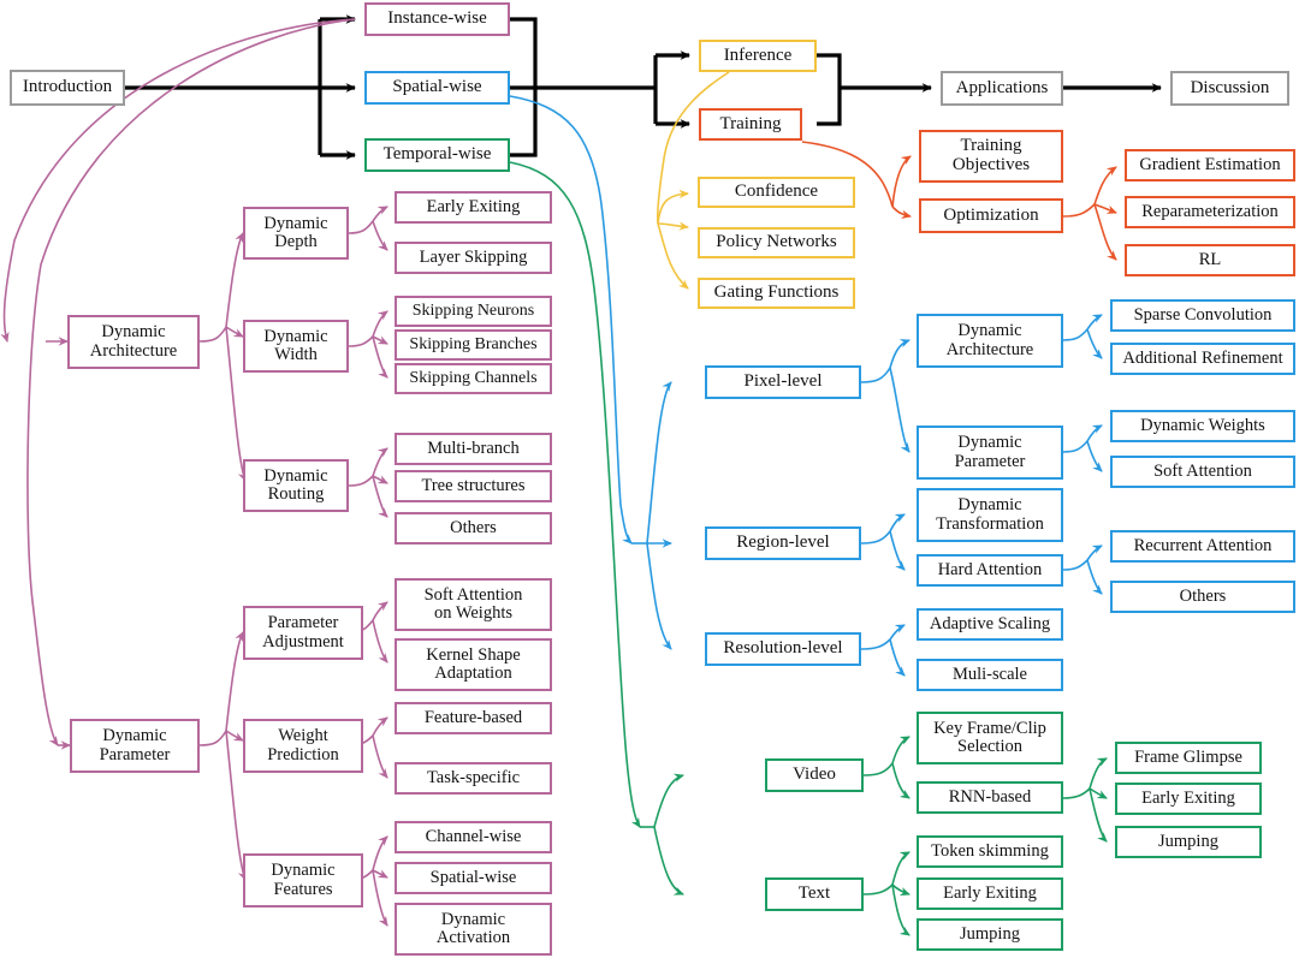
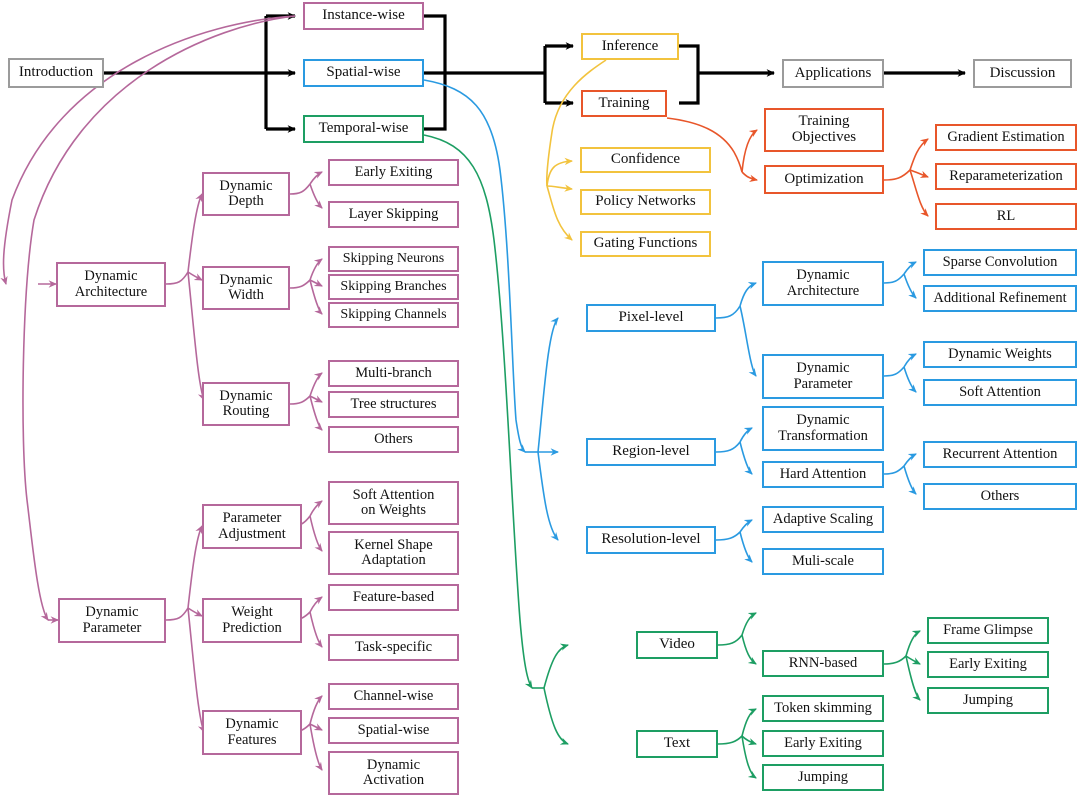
  Introduction
  Instance-wise
  Spatial-wise
  Temporal-wise
  Inference
  Training
  Applications
  Discussion
  Confidence
  Policy Networks
  Gating Functions
  Training
  Objectives
  Optimization
  Gradient Estimation
  Reparameterization
  RL
  Dynamic
  Architecture
  Dynamic
  Depth
  Dynamic
  Width
  Dynamic
  Routing
  Early Exiting
  Layer Skipping
  Skipping Neurons
  Skipping Branches
  Skipping Channels
  Multi-branch
  Tree structures
  Others
  Dynamic
  Parameter
  Parameter
  Adjustment
  Weight
  Prediction
  Dynamic
  Features
  Soft Attention
  on Weights
  Kernel Shape
  Adaptation
  Feature-based
  Task-specific
  Channel-wise
  Spatial-wise
  Dynamic
  Activation
  Pixel-level
  Region-level
  Resolution-level
  Dynamic
  Architecture
  Dynamic
  Parameter
  Dynamic
  Transformation
  Hard Attention
  Adaptive Scaling
  Muli-scale
  Sparse Convolution
  Additional Refinement
  Dynamic Weights
  Soft Attention
  Recurrent Attention
  Others
  Video
  Text
- Key Frame/Clip
- Selection
  RNN-based
  Token skimming
  Early Exiting
  Jumping
  Frame Glimpse
  Early Exiting
  Jumping
